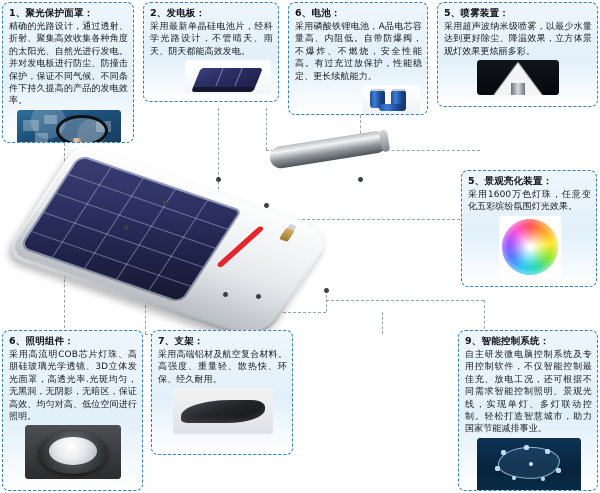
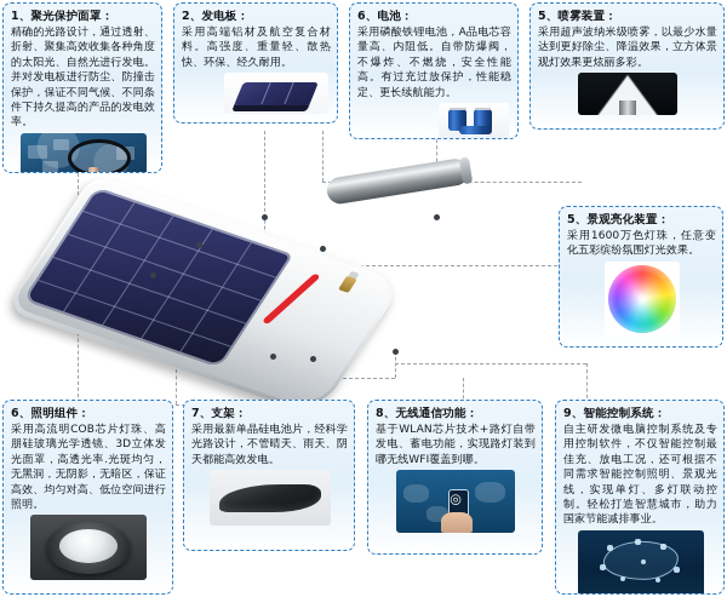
  1、聚光保护面罩：
  精确的光路设计，通过透射、折射、聚集高效收集各种角度的太阳光、自然光进行发电。并对发电板进行防尘、防撞击保护，保证不同气候、不同条件下持久提高的产品的发电效率。
  2、发电板：
- 采用最新单晶硅电池片，经科学光路设计，不管晴天、雨天、阴天都能高效发电。
+ 采用高端铝材及航空复合材料。高强度、重量轻、散热快、环保、经久耐用。
  6、电池：
  采用磷酸铁锂电池，A品电芯容量高、内阻低。自带防爆阀，不爆炸、不燃烧，安全性能高。有过充过放保护，性能稳定、更长续航能力。
  5、喷雾装置：
  采用超声波纳米级喷雾，以最少水量达到更好除尘、降温效果，立方体景观灯效果更炫丽多彩。
  5、景观亮化装置：
  采用1600万色灯珠，任意变化五彩缤纷氛围灯光效果。
  6、照明组件：
  采用高流明COB芯片灯珠、高朋硅玻璃光学透镜、3D立体发光面罩，高透光率.光斑均匀，无黑洞，无阴影，无暗区，保证高效、均匀对高、低位空间进行照明。
  7、支架：
- 采用高端铝材及航空复合材料。高强度、重量轻、散热快、环保、经久耐用。
+ 采用最新单晶硅电池片，经科学光路设计，不管晴天、雨天、阴天都能高效发电。
+ 8、无线通信功能：
+ 基于WLAN芯片技术+路灯自带发电、蓄电功能，实现路灯装到哪无线WFI覆盖到哪。
+ ◎
  9、智能控制系统：
  自主研发微电脑控制系统及专用控制软件，不仅智能控制最佳充、放电工况，还可根据不同需求智能控制照明、景观光线，实现单灯、多灯联动控制。轻松打造智慧城市，助力国家节能减排事业。
